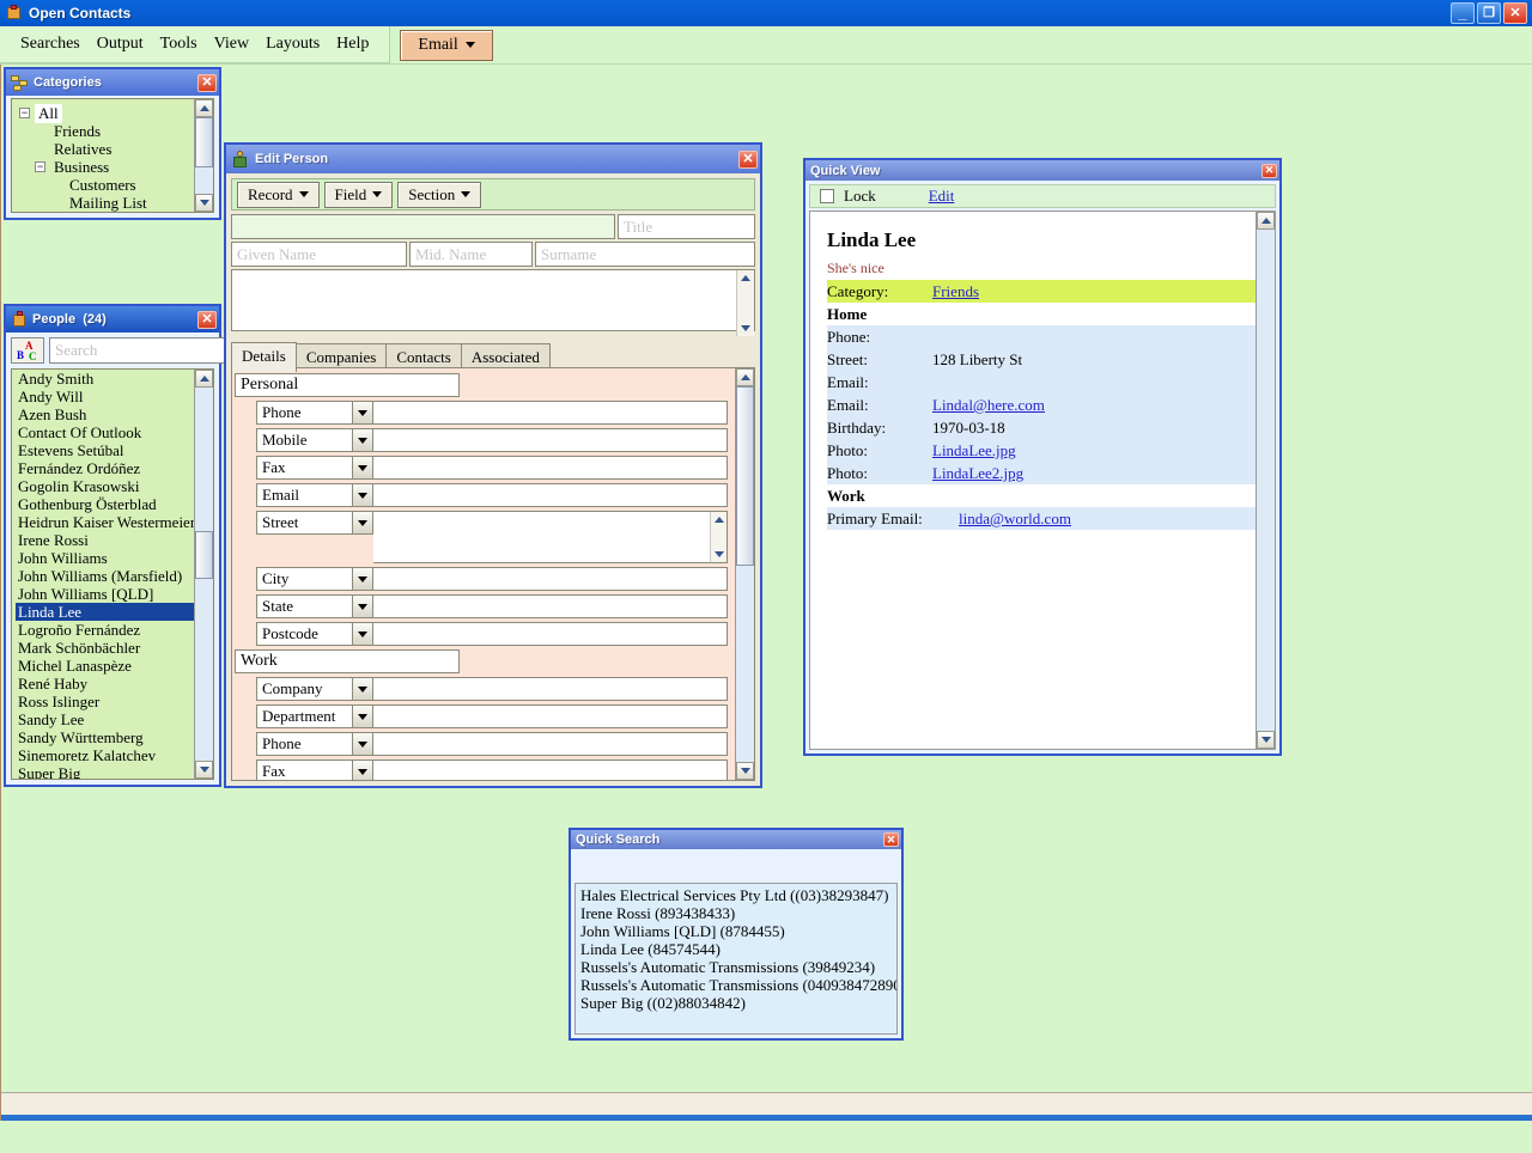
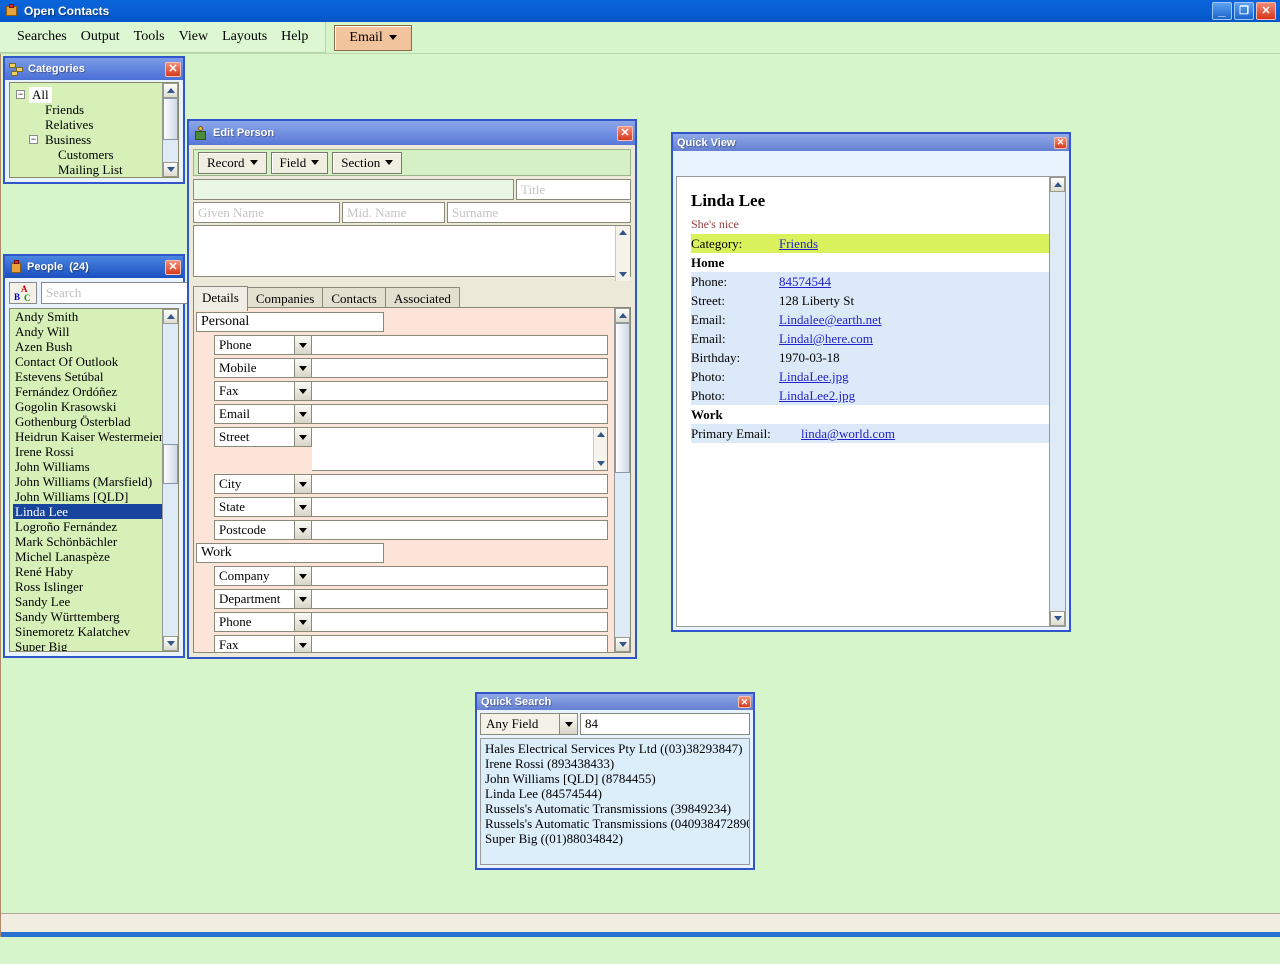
  Open Contacts
  _
  ❐
  ✕
  Searches
  Output
  Tools
  View
  Layouts
  Help
  Email
  Categories
  ✕
  −
  All
  Friends
  Relatives
  −
  Business
  Customers
  Mailing List
  People (24)
  ✕
  A
  B
  C
  Search
  Andy Smith
  Andy Will
  Azen Bush
  Contact Of Outlook
  Estevens Setúbal
  Fernández Ordóñez
  Gogolin Krasowski
  Gothenburg Österblad
  Heidrun Kaiser Westermeier
  Irene Rossi
  John Williams
  John Williams (Marsfield)
  John Williams [QLD]
  Linda Lee
  Logroño Fernández
  Mark Schönbächler
  Michel Lanaspèze
  René Haby
  Ross Islinger
  Sandy Lee
  Sandy Württemberg
  Sinemoretz Kalatchev
  Super Big
  Edit Person
  ✕
  Record
  Field
  Section
  Title
  Given Name
  Mid. Name
  Surname
  Details
  Companies
  Contacts
  Associated
  Personal
  Phone
  Mobile
  Fax
  Email
  Street
  City
  State
  Postcode
  Work
  Company
  Department
  Phone
  Fax
  Quick View
  ✕
- Lock
- Edit
  Linda Lee
  She's nice
  Category:
  Friends
  Home
  Phone:
+ 84574544
  Street:
  128 Liberty St
  Email:
+ Lindalee@earth.net
  Email:
  Lindal@here.com
  Birthday:
  1970-03-18
  Photo:
  LindaLee.jpg
  Photo:
  LindaLee2.jpg
  Work
  Primary Email:
  linda@world.com
  Quick Search
  ✕
+ Any Field
+ 84
  Hales Electrical Services Pty Ltd ((03)38293847)
  Irene Rossi (893438433)
  John Williams [QLD] (8784455)
  Linda Lee (84574544)
  Russels's Automatic Transmissions (39849234)
  Russels's Automatic Transmissions (04093847289
- Super Big ((02)88034842)
+ Super Big ((01)88034842)
